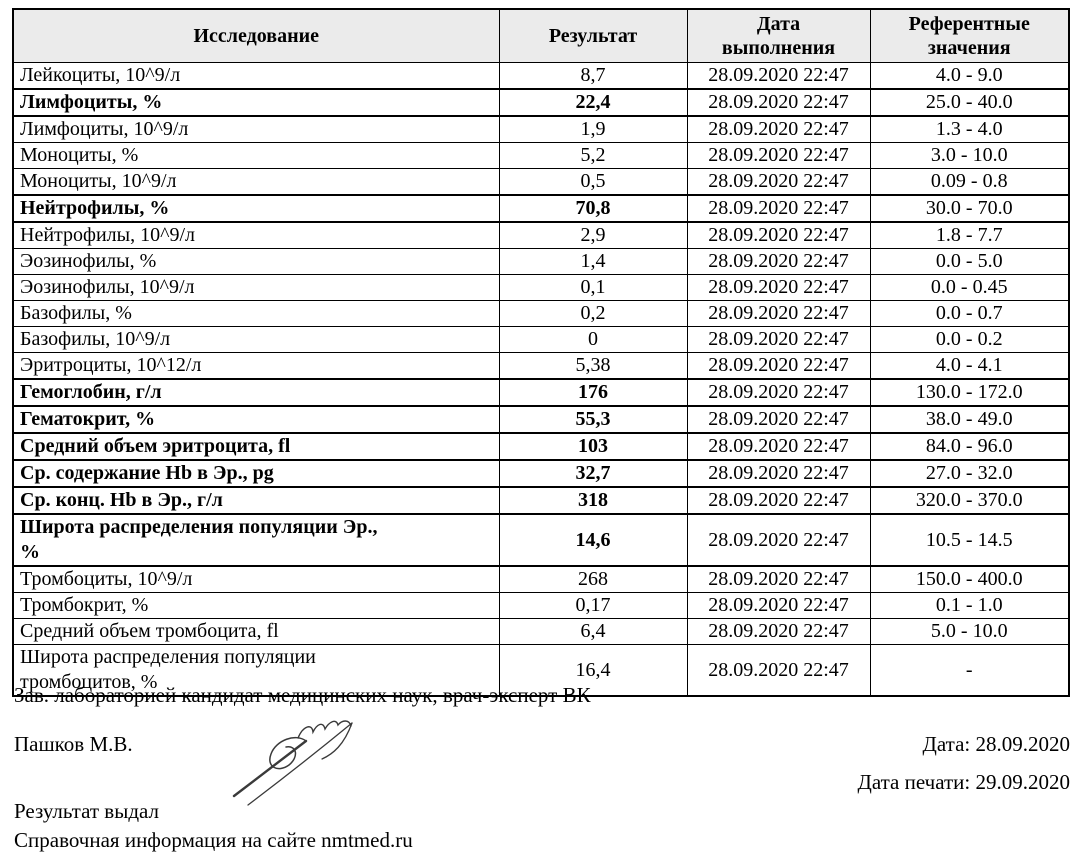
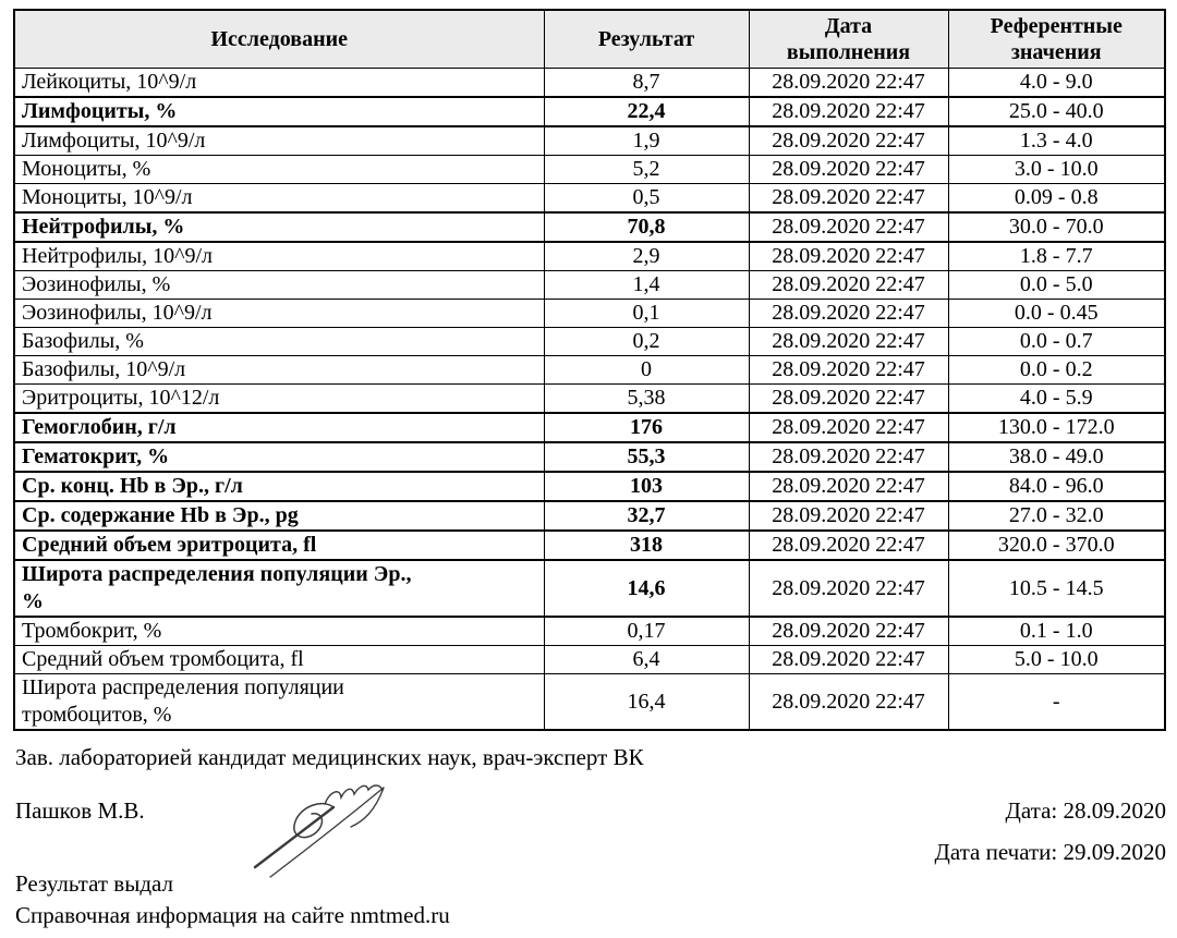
  Исследование	Результат	Дата выполнения	Референтные значения
  Лейкоциты, 10^9/л	8,7	28.09.2020 22:47	4.0 - 9.0
  Лимфоциты, %	22,4	28.09.2020 22:47	25.0 - 40.0
  Лимфоциты, 10^9/л	1,9	28.09.2020 22:47	1.3 - 4.0
  Моноциты, %	5,2	28.09.2020 22:47	3.0 - 10.0
  Моноциты, 10^9/л	0,5	28.09.2020 22:47	0.09 - 0.8
  Нейтрофилы, %	70,8	28.09.2020 22:47	30.0 - 70.0
  Нейтрофилы, 10^9/л	2,9	28.09.2020 22:47	1.8 - 7.7
  Эозинофилы, %	1,4	28.09.2020 22:47	0.0 - 5.0
  Эозинофилы, 10^9/л	0,1	28.09.2020 22:47	0.0 - 0.45
  Базофилы, %	0,2	28.09.2020 22:47	0.0 - 0.7
  Базофилы, 10^9/л	0	28.09.2020 22:47	0.0 - 0.2
- Эритроциты, 10^12/л	5,38	28.09.2020 22:47	4.0 - 4.1
+ Эритроциты, 10^12/л	5,38	28.09.2020 22:47	4.0 - 5.9
  Гемоглобин, г/л	176	28.09.2020 22:47	130.0 - 172.0
  Гематокрит, %	55,3	28.09.2020 22:47	38.0 - 49.0
- Средний объем эритроцита, fl	103	28.09.2020 22:47	84.0 - 96.0
+ Ср. конц. Hb в Эр., г/л	103	28.09.2020 22:47	84.0 - 96.0
  Ср. содержание Hb в Эр., pg	32,7	28.09.2020 22:47	27.0 - 32.0
- Ср. конц. Hb в Эр., г/л	318	28.09.2020 22:47	320.0 - 370.0
+ Средний объем эритроцита, fl	318	28.09.2020 22:47	320.0 - 370.0
  Широта распределения популяции Эр., %	14,6	28.09.2020 22:47	10.5 - 14.5
- Тромбоциты, 10^9/л	268	28.09.2020 22:47	150.0 - 400.0
  Тромбокрит, %	0,17	28.09.2020 22:47	0.1 - 1.0
  Средний объем тромбоцита, fl	6,4	28.09.2020 22:47	5.0 - 10.0
  Широта распределения популяции тромбоцитов, %	16,4	28.09.2020 22:47	-
  Зав. лабораторией кандидат медицинских наук, врач-эксперт ВК
  Пашков М.В.
  Дата: 28.09.2020
  Дата печати: 29.09.2020
  Результат выдал
  Справочная информация на сайте nmtmed.ru
